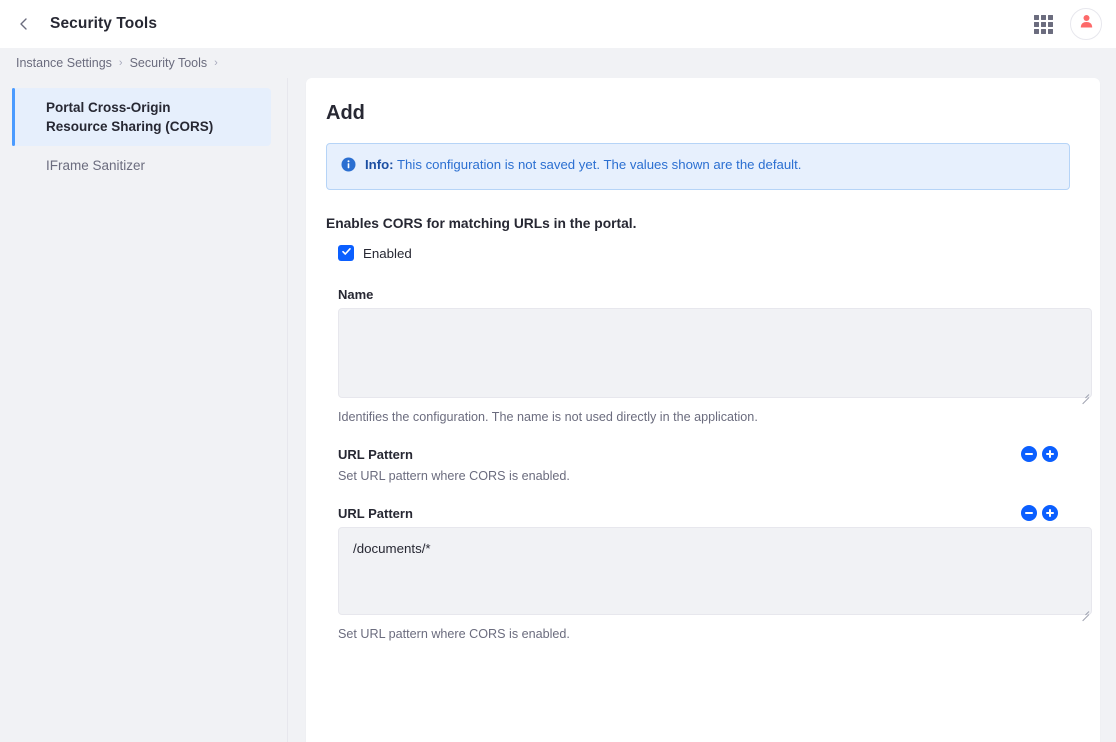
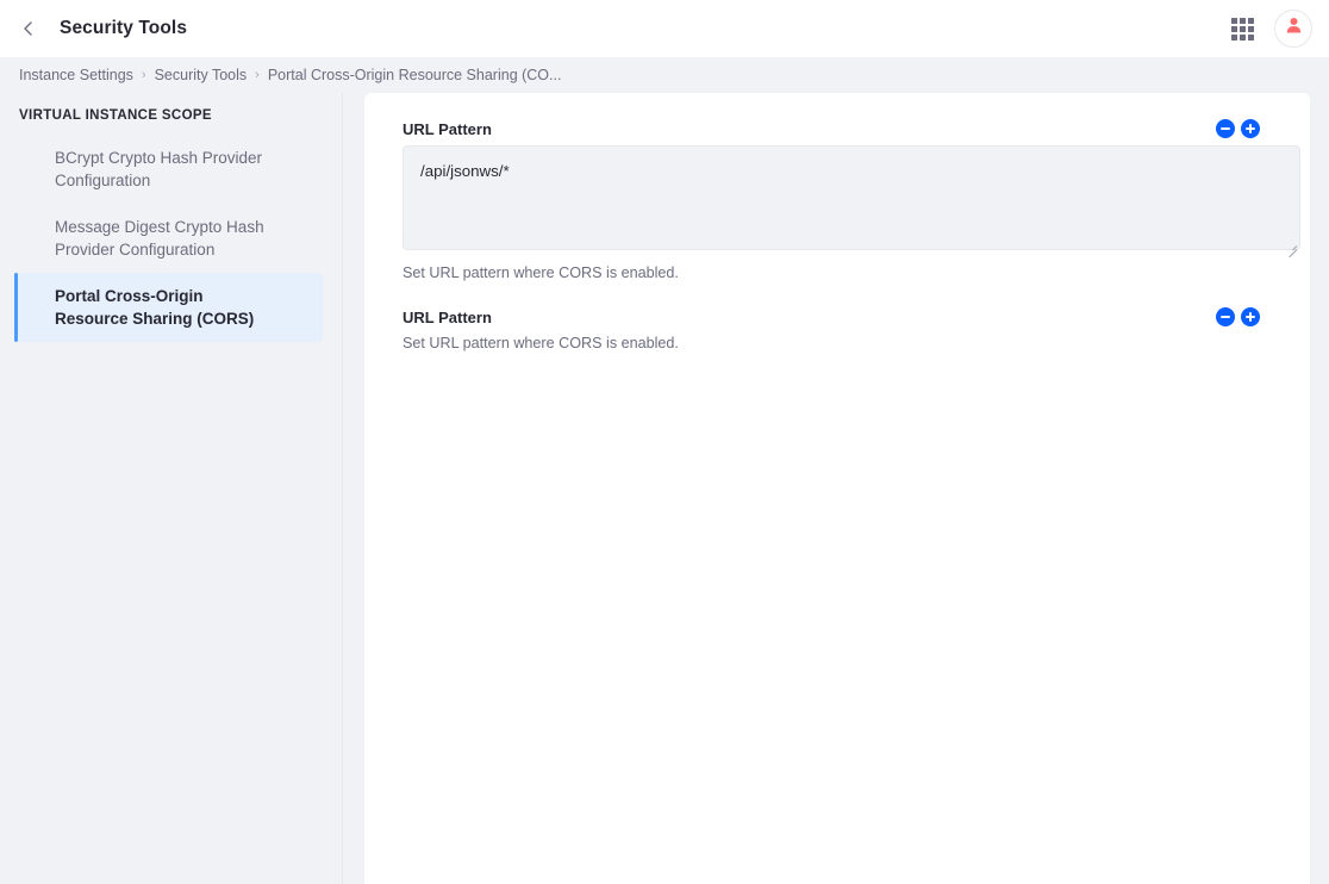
  Security Tools
  Instance Settings
  ›
  Security Tools
  ›
+ Portal Cross-Origin Resource Sharing (CO...
+ VIRTUAL INSTANCE SCOPE
+ BCrypt Crypto Hash Provider Configuration
+ Message Digest Crypto Hash Provider Configuration
  Portal Cross-Origin Resource Sharing (CORS)
- IFrame Sanitizer
- Add
- Info: This configuration is not saved yet. The values shown are the default.
- Enables CORS for matching URLs in the portal.
- Enabled
- Name
- Identifies the configuration. The name is not used directly in the application.
  URL Pattern
+ /api/jsonws/*
  Set URL pattern where CORS is enabled.
  URL Pattern
- /documents/*
  Set URL pattern where CORS is enabled.
